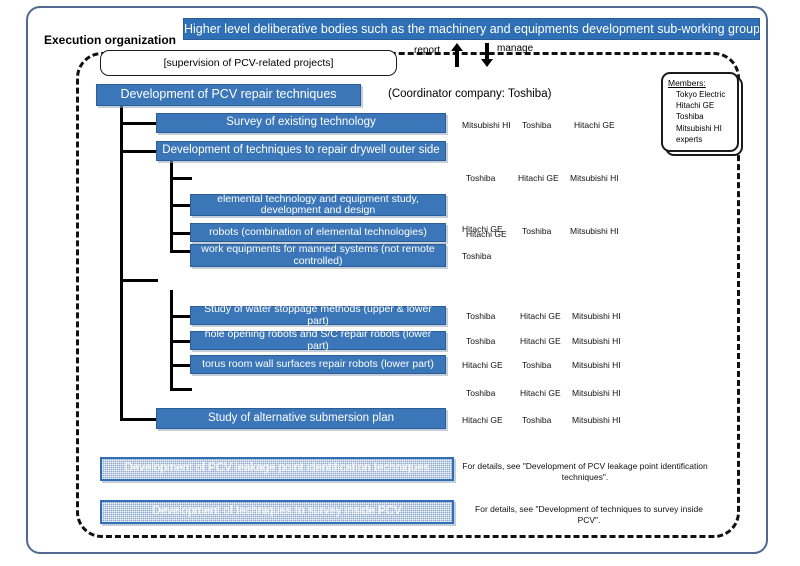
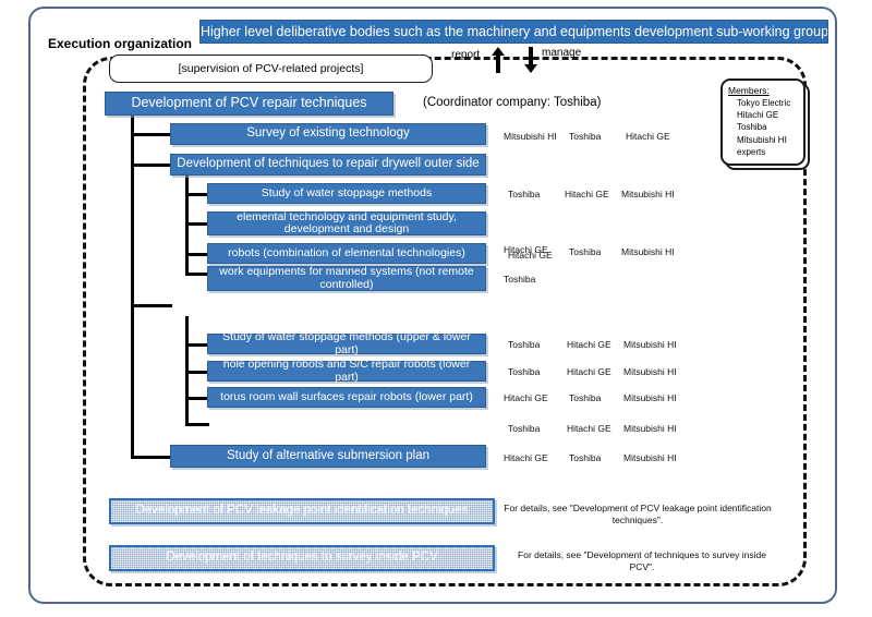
  Higher level deliberative bodies such as the machinery and equipments development sub-working group
  Execution organization
  [supervision of PCV-related projects]
  report
  manage
  Members:
  Tokyo Electric
  Hitachi GE
  Toshiba
  Mitsubishi HI
  experts
  (Coordinator company: Toshiba)
  Development of PCV repair techniques
  Survey of existing technology
  Development of techniques to repair drywell outer side
+ Study of water stoppage methods
  elemental technology and equipment study, development and design
  robots (combination of elemental technologies)
  work equipments for manned systems (not remote controlled)
  Study of water stoppage methods (upper & lower part)
  hole opening robots and S/C repair robots (lower part)
  torus room wall surfaces repair robots (lower part)
  Study of alternative submersion plan
  Mitsubishi HI
  Toshiba
  Hitachi GE
  Toshiba
  Hitachi GE
  Mitsubishi HI
  Hitachi GE
  Hitachi GE
  Toshiba
  Mitsubishi HI
  Toshiba
  Toshiba
  Hitachi GE
  Mitsubishi HI
  Toshiba
  Hitachi GE
  Mitsubishi HI
  Hitachi GE
  Toshiba
  Mitsubishi HI
  Toshiba
  Hitachi GE
  Mitsubishi HI
  Hitachi GE
  Toshiba
  Mitsubishi HI
  Development of PCV leakage point identification techniques
  For details, see "Development of PCV leakage point identification techniques".
  Development of techniques to survey inside PCV
  For details, see "Development of techniques to survey inside PCV".
